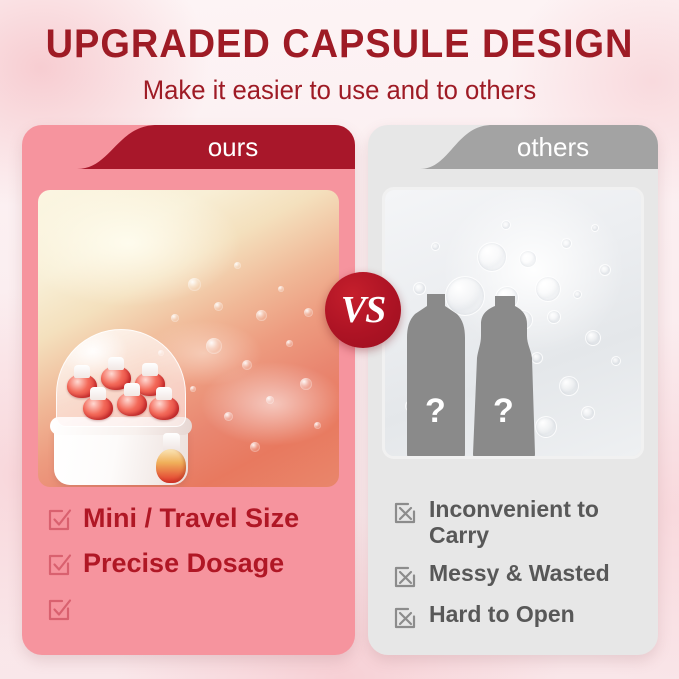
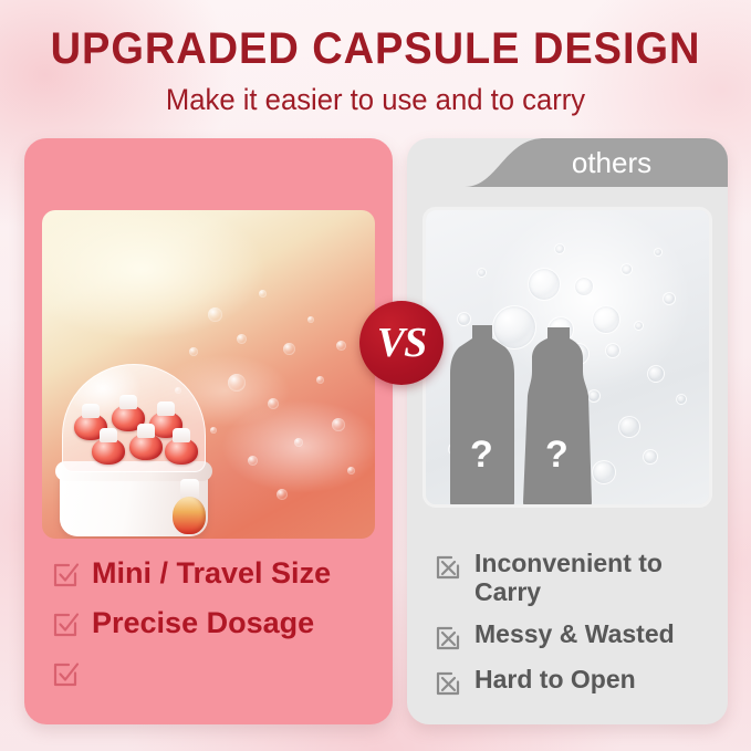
  UPGRADED CAPSULE DESIGN
- Make it easier to use and to others
+ Make it easier to use and to carry
- ours
  Mini / Travel Size
  Precise Dosage
  others
  ?
  ?
  Inconvenient to Carry
  Messy & Wasted
  Hard to Open
  VS
